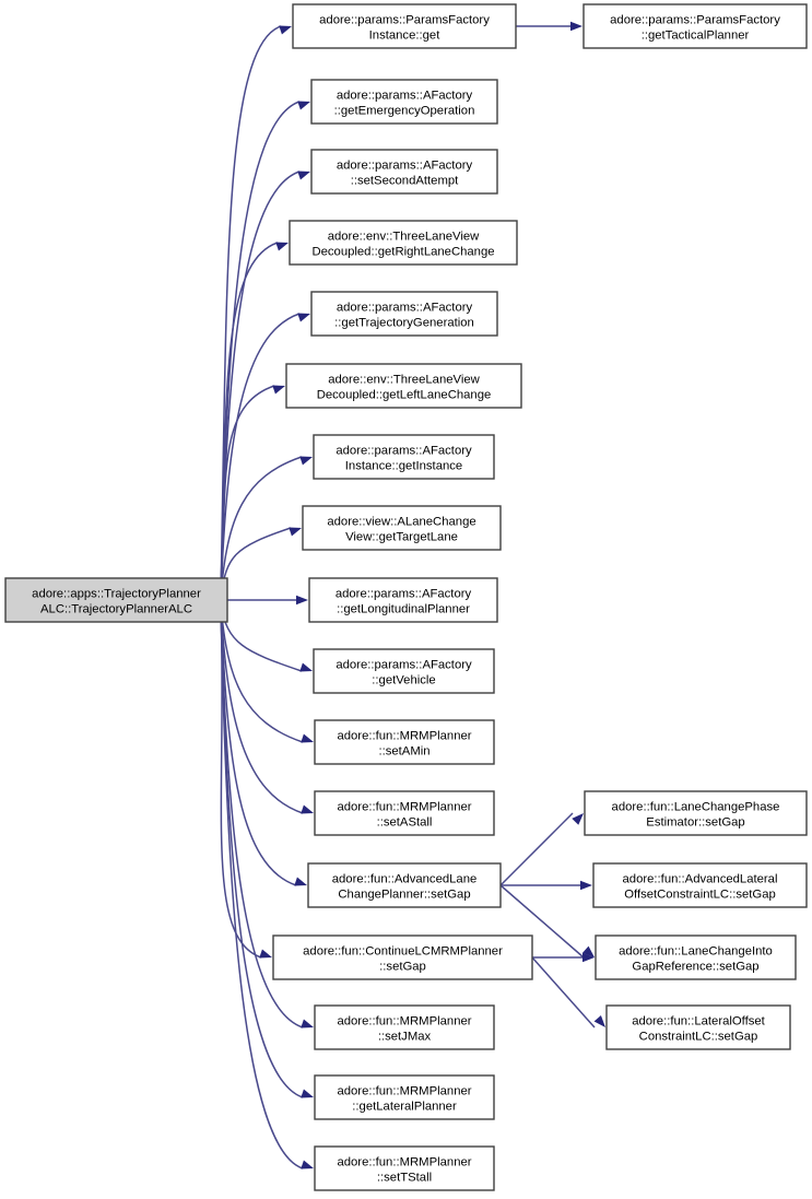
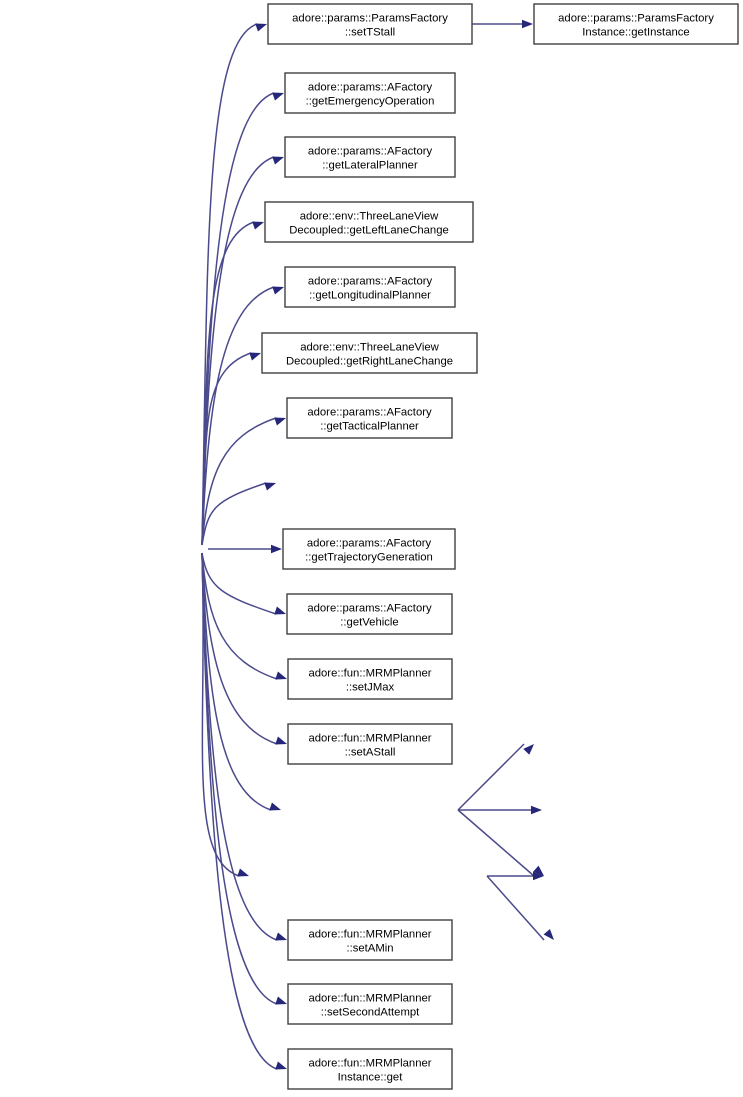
- adore::apps::TrajectoryPlanner
- ALC::TrajectoryPlannerALC
  adore::params::ParamsFactory
- Instance::get
+ ::setTStall
  adore::params::ParamsFactory
- ::getTacticalPlanner
+ Instance::getInstance
  adore::params::AFactory
  ::getEmergencyOperation
  adore::params::AFactory
- ::setSecondAttempt
+ ::getLateralPlanner
  adore::env::ThreeLaneView
- Decoupled::getRightLaneChange
+ Decoupled::getLeftLaneChange
  adore::params::AFactory
- ::getTrajectoryGeneration
+ ::getLongitudinalPlanner
  adore::env::ThreeLaneView
- Decoupled::getLeftLaneChange
+ Decoupled::getRightLaneChange
  adore::params::AFactory
- Instance::getInstance
+ ::getTacticalPlanner
- adore::view::ALaneChange
- View::getTargetLane
  adore::params::AFactory
- ::getLongitudinalPlanner
+ ::getTrajectoryGeneration
  adore::params::AFactory
  ::getVehicle
  adore::fun::MRMPlanner
- ::setAMin
+ ::setJMax
  adore::fun::MRMPlanner
  ::setAStall
- adore::fun::AdvancedLane
- ChangePlanner::setGap
- adore::fun::ContinueLCMRMPlanner
- ::setGap
  adore::fun::MRMPlanner
- ::setJMax
+ ::setAMin
  adore::fun::MRMPlanner
- ::getLateralPlanner
+ ::setSecondAttempt
  adore::fun::MRMPlanner
- ::setTStall
+ Instance::get
- adore::fun::LaneChangePhase
- Estimator::setGap
- adore::fun::AdvancedLateral
- OffsetConstraintLC::setGap
- adore::fun::LaneChangeInto
- GapReference::setGap
- adore::fun::LateralOffset
- ConstraintLC::setGap
